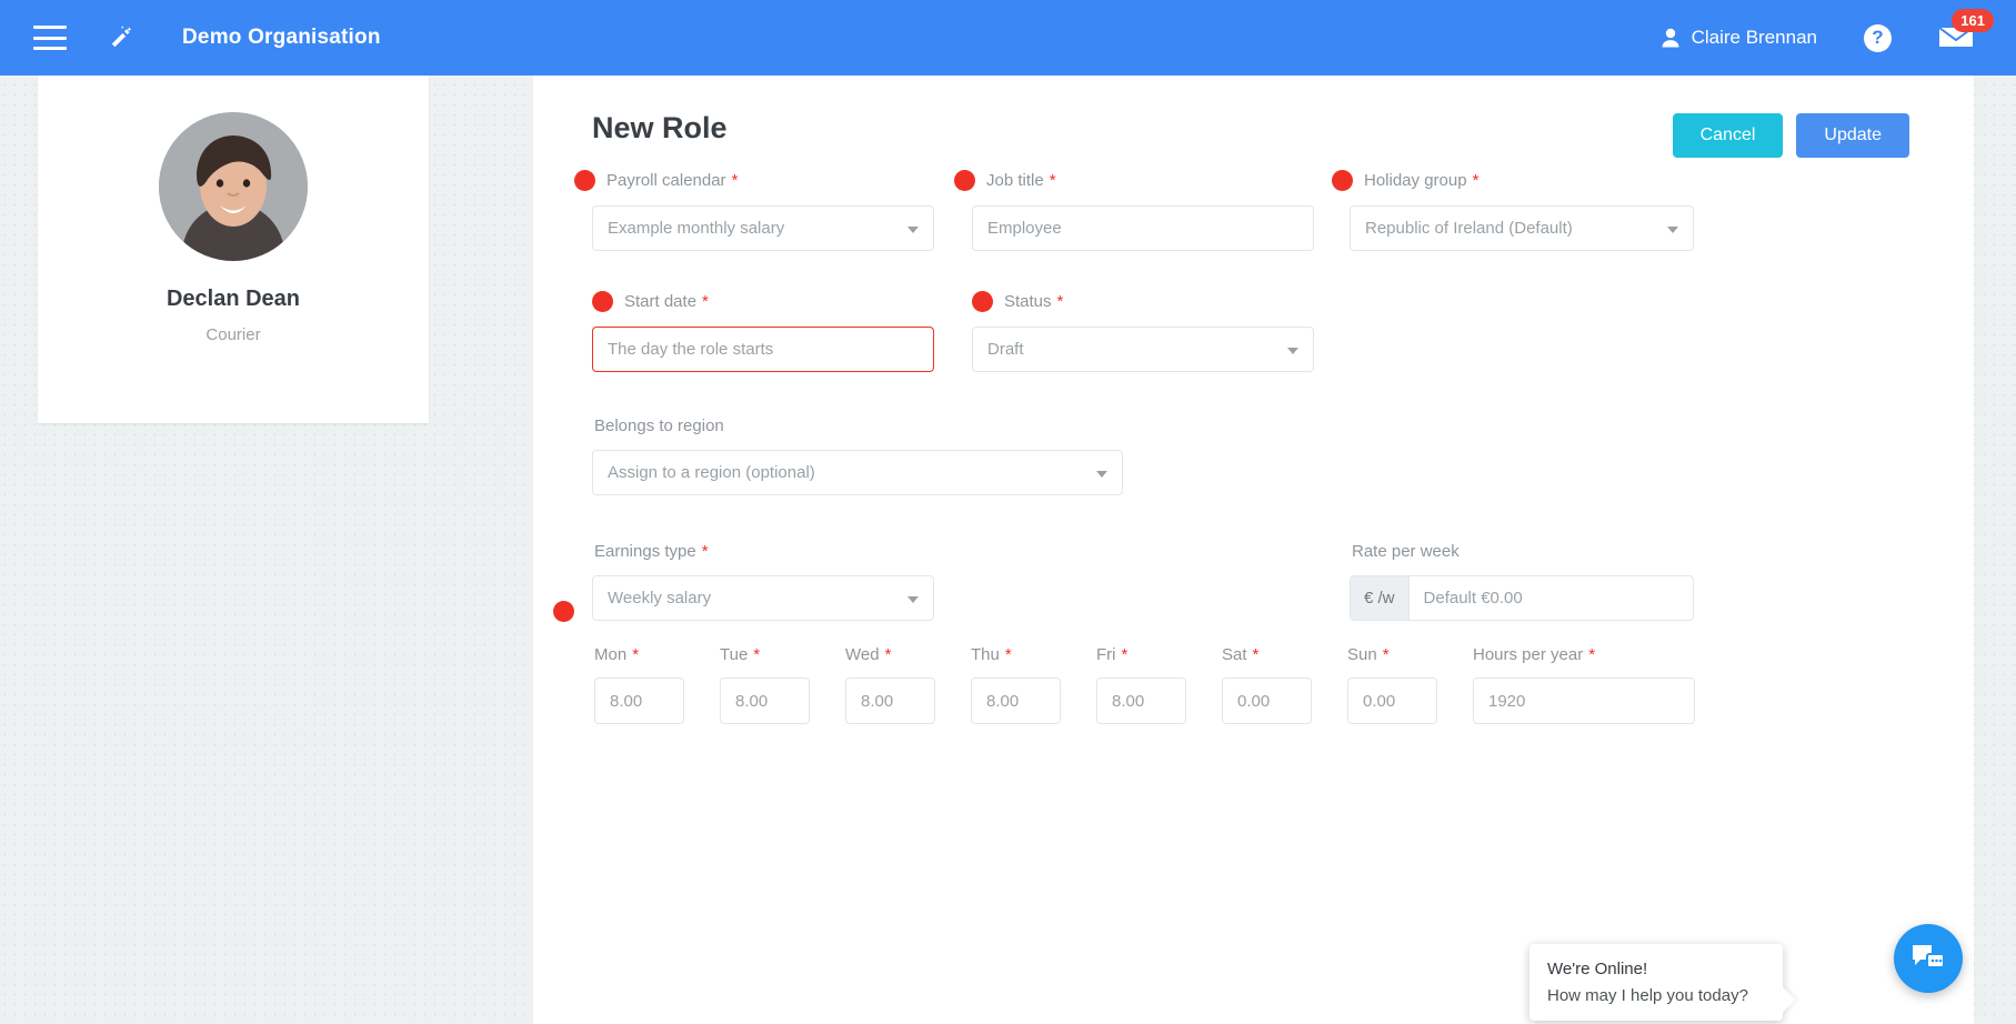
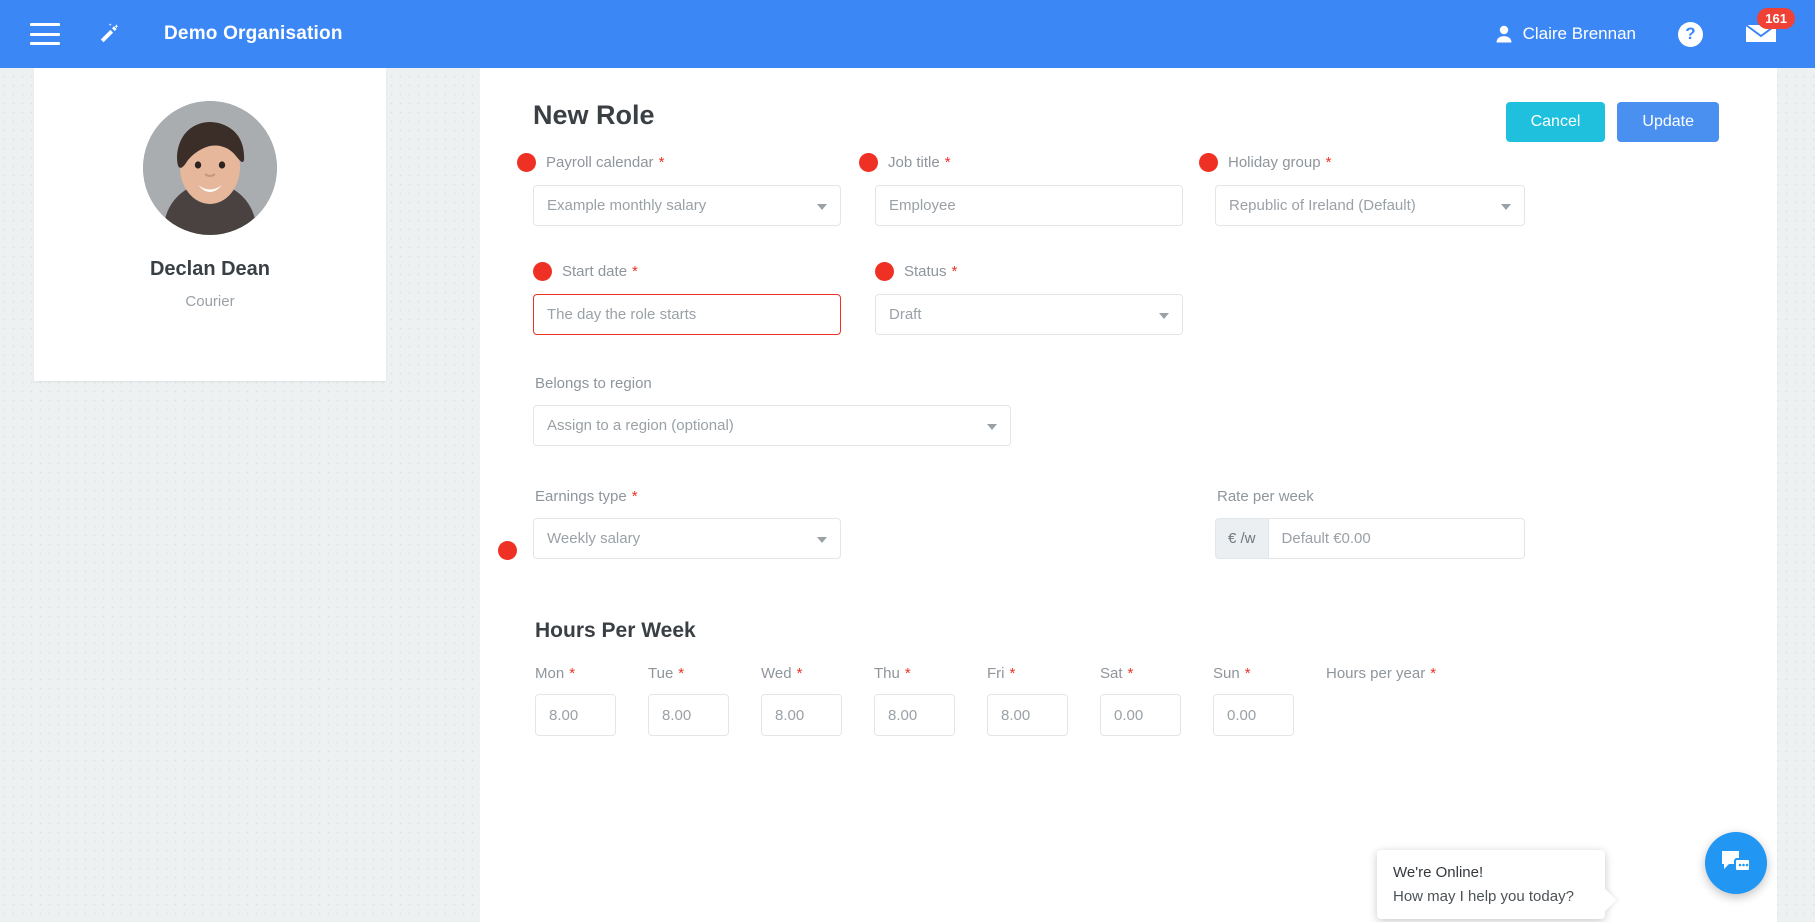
  Demo Organisation
  Claire Brennan
  ?
  161
  Declan Dean
  Courier
  New Role
  Cancel
  Update
  Payroll calendar
  *
  Example monthly salary
  Job title
  *
  Employee
  Holiday group
  *
  Republic of Ireland (Default)
  Start date
  *
  The day the role starts
  Status
  *
  Draft
  Belongs to region
  Assign to a region (optional)
  Earnings type
  *
  Weekly salary
  Rate per week
  € /w
  Default €0.00
+ Hours Per Week
  Mon
  *
  8.00
  Tue
  *
  8.00
  Wed
  *
  8.00
  Thu
  *
  8.00
  Fri
  *
  8.00
  Sat
  *
  0.00
  Sun
  *
  0.00
  Hours per year
  *
- 1920
  We're Online!
  How may I help you today?
